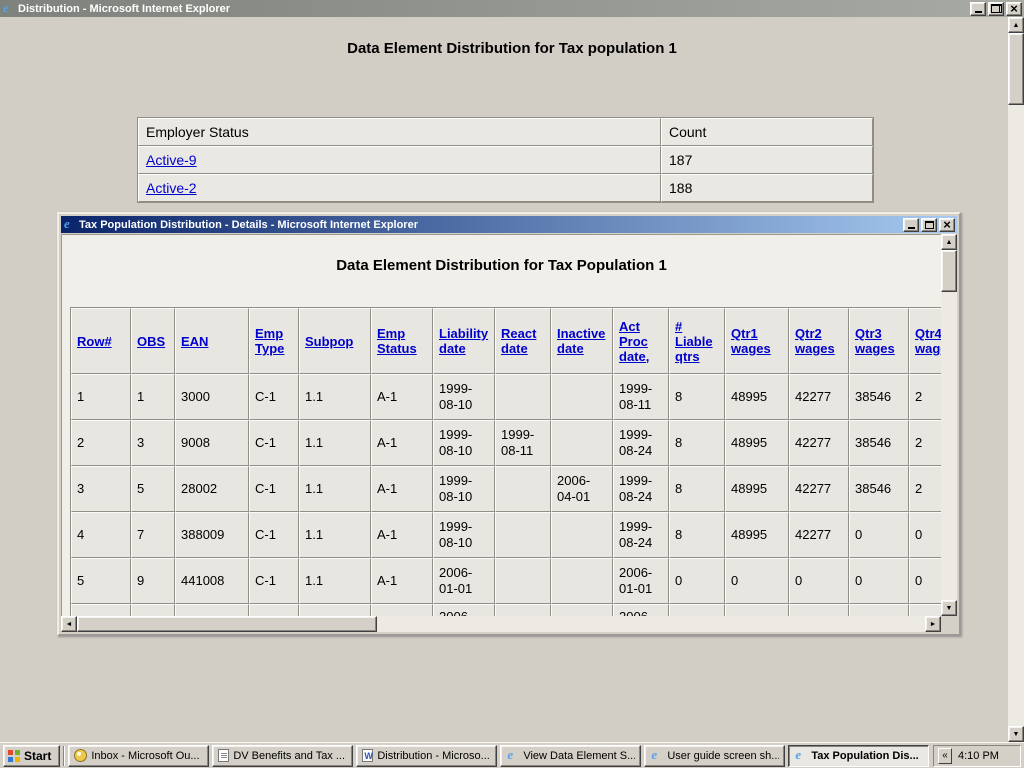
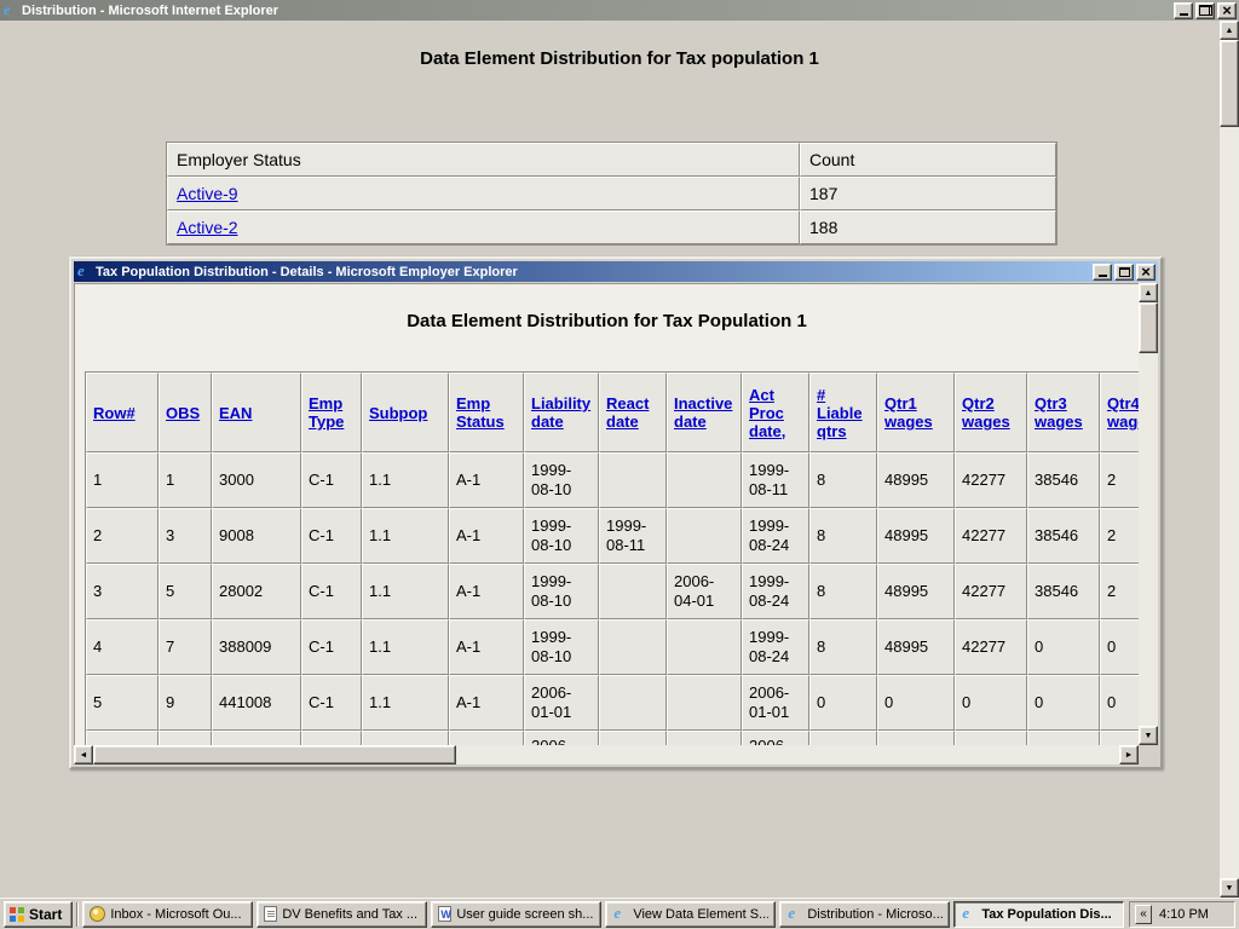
  Distribution - Microsoft Internet Explorer
  Data Element Distribution for Tax population 1
  Employer Status	Count
  Active-9	187
  Active-2	188
- Tax Population Distribution - Details - Microsoft Internet Explorer
+ Tax Population Distribution - Details - Microsoft Employer Explorer
  Data Element Distribution for Tax Population 1
  Row#	OBS	EAN	Emp Type	Subpop	Emp Status	Liability date	React date	Inactive date	Act Proc date,	# Liable qtrs	Qtr1 wages	Qtr2 wages	Qtr3 wages	Qtr4 wag
  1	1	3000	C-1	1.1	A-1	1999-08-10			1999-08-11	8	48995	42277	38546	2
  2	3	9008	C-1	1.1	A-1	1999-08-10	1999-08-11		1999-08-24	8	48995	42277	38546	2
  3	5	28002	C-1	1.1	A-1	1999-08-10		2006-04-01	1999-08-24	8	48995	42277	38546	2
  4	7	388009	C-1	1.1	A-1	1999-08-10			1999-08-24	8	48995	42277	0	0
  5	9	441008	C-1	1.1	A-1	2006-01-01			2006-01-01	0	0	0	0	0
  Start
  Inbox - Microsoft Ou...
  DV Benefits and Tax ...
- Distribution - Microso...
+ User guide screen sh...
  View Data Element S...
- User guide screen sh...
+ Distribution - Microso...
  Tax Population Dis...
  «
  4:10 PM
